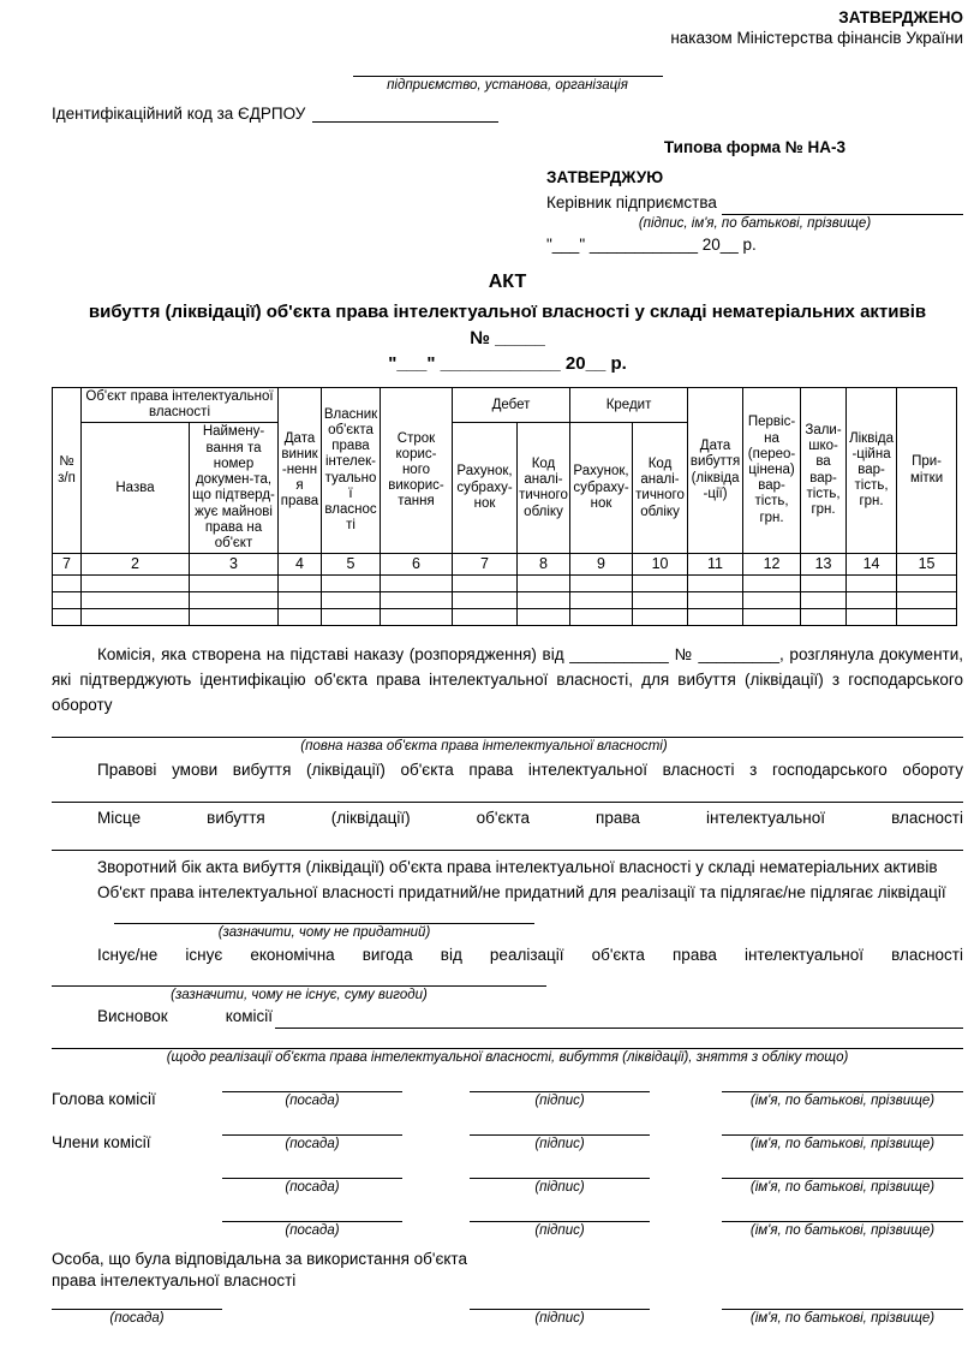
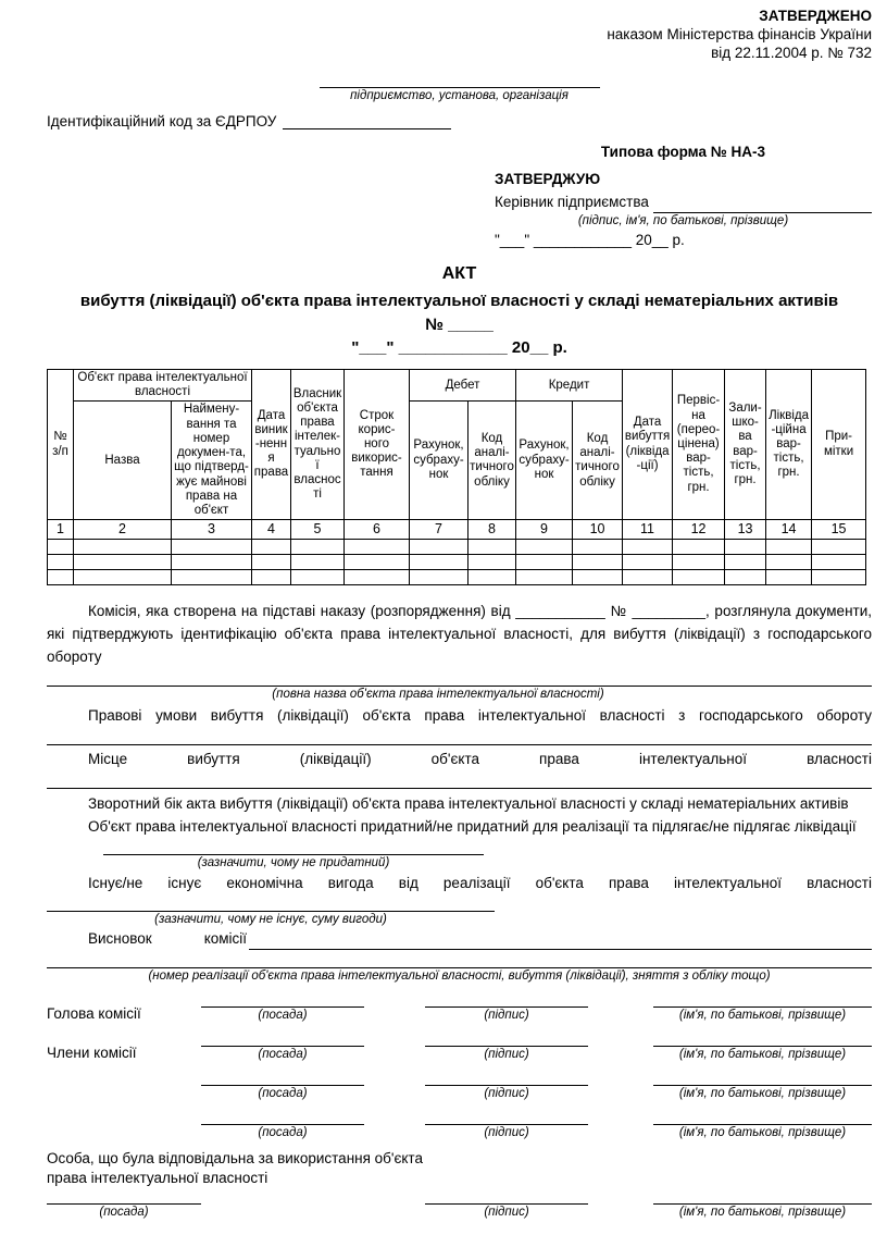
  ЗАТВЕРДЖЕНО
  наказом Міністерства фінансів України
+ від 22.11.2004 р. № 732
  підприємство, установа, організація
  Ідентифікаційний код за ЄДРПОУ
  Типова форма № НА-3
  ЗАТВЕРДЖУЮ
  Керівник підприємства
  (підпис, ім'я, по батькові, прізвище)
  "___" ____________ 20__ р.
  АКТ
  вибуття (ліквідації) об'єкта права інтелектуальної власності у складі нематеріальних активів № _____
  "___" ____________ 20__ р.
  № з/п	Об'єкт права інтелектуальної власності	Дата виник-нення права	Власник об'єкта права інтелек-туальної власності	Строк корис-ного викорис-тання	Дебет	Кредит	Дата вибуття (ліквіда-ції)	Первіс-на (перео-цінена) вар-тість, грн.	Зали-шко-ва вар-тість, грн.	Ліквіда-ційна вар-тість, грн.	При-мітки
  Назва	Наймену-вання та номер докумен-та, що підтверд-жує майнові права на об'єкт	Рахунок, субраху-нок	Код аналі-тичного обліку	Рахунок, субраху-нок	Код аналі-тичного обліку
- 7	2	3	4	5	6	7	8	9	10	11	12	13	14	15
+ 1	2	3	4	5	6	7	8	9	10	11	12	13	14	15
  Комісія, яка створена на підставі наказу (розпорядження) від ___________ № _________, розглянула документи, які підтверджують ідентифікацію об'єкта права інтелектуальної власності, для вибуття (ліквідації) з господарського обороту
  (повна назва об'єкта права інтелектуальної власності)
  Правові умови вибуття (ліквідації) об'єкта права інтелектуальної власності з господарського обороту
  Місце вибуття (ліквідації) об'єкта права інтелектуальної власності
  Зворотний бік акта вибуття (ліквідації) об'єкта права інтелектуальної власності у складі нематеріальних активів
  Об'єкт права інтелектуальної власності придатний/не придатний для реалізації та підлягає/не підлягає ліквідації
  (зазначити, чому не придатний)
  Існує/не існує економічна вигода від реалізації об'єкта права інтелектуальної власності
  (зазначити, чому не існує, суму вигоди)
  Висновок
  комісії
- (щодо реалізації об'єкта права інтелектуальної власності, вибуття (ліквідації), зняття з обліку тощо)
+ (номер реалізації об'єкта права інтелектуальної власності, вибуття (ліквідації), зняття з обліку тощо)
  Голова комісії
  (посада)
  (підпис)
  (ім'я, по батькові, прізвище)
  Члени комісії
  (посада)
  (підпис)
  (ім'я, по батькові, прізвище)
  (посада)
  (підпис)
  (ім'я, по батькові, прізвище)
  (посада)
  (підпис)
  (ім'я, по батькові, прізвище)
  Особа, що була відповідальна за використання об'єкта права інтелектуальної власності
  (посада)
  (підпис)
  (ім'я, по батькові, прізвище)
